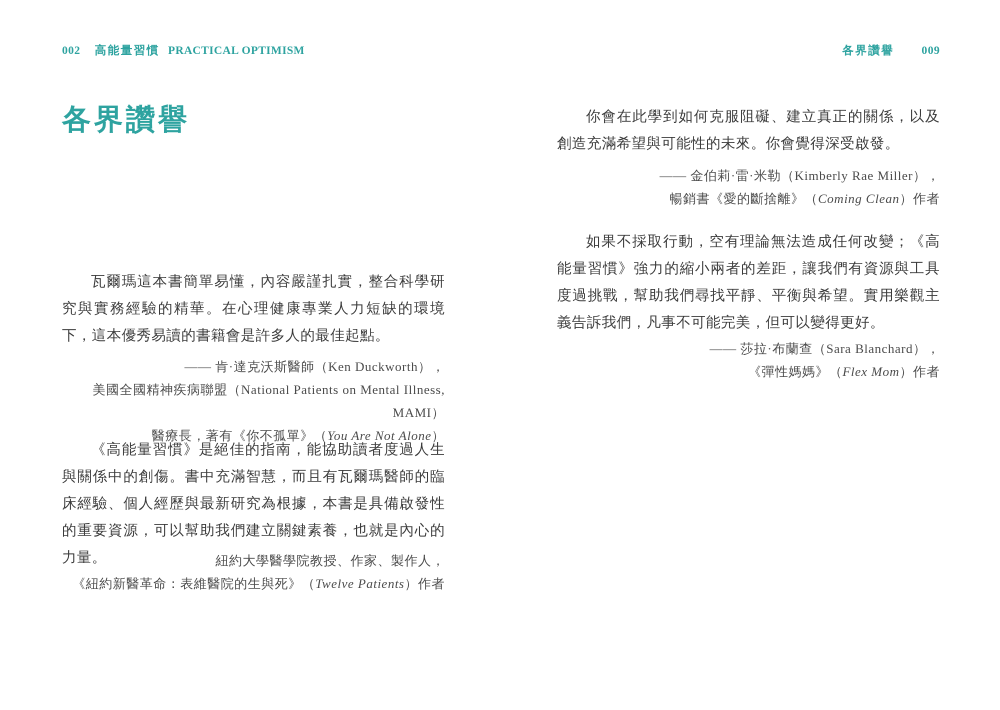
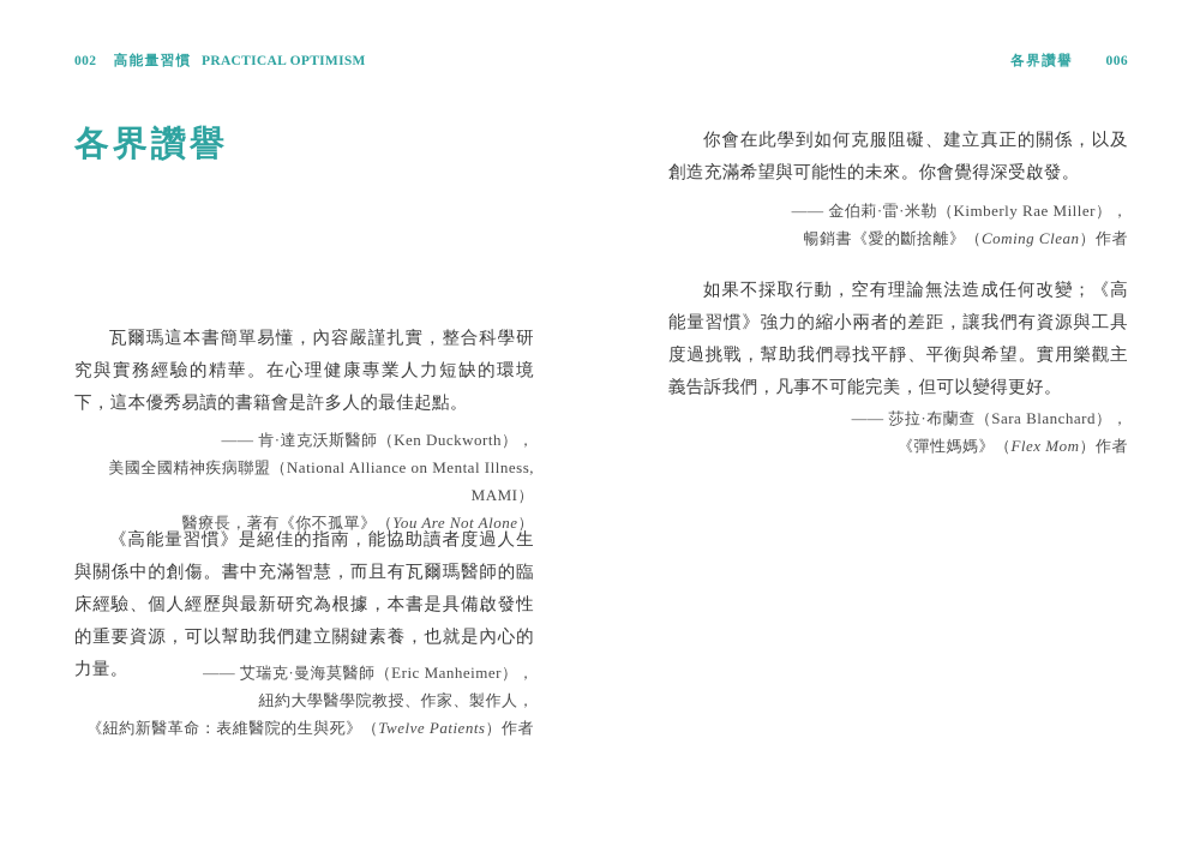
  002 高能量習慣 PRACTICAL OPTIMISM
- 各界讚譽 009
+ 各界讚譽 006
  各界讚譽
  瓦爾瑪這本書簡單易懂，內容嚴謹扎實，整合科學研究與實務經驗的精華。在心理健康專業人力短缺的環境下，這本優秀易讀的書籍會是許多人的最佳起點。
  —— 肯·達克沃斯醫師（Ken Duckworth），
- 美國全國精神疾病聯盟（National Patients on Mental Illness, MAMI）
+ 美國全國精神疾病聯盟（National Alliance on Mental Illness, MAMI）
  醫療長，著有《你不孤單》（You Are Not Alone）
  《高能量習慣》是絕佳的指南，能協助讀者度過人生與關係中的創傷。書中充滿智慧，而且有瓦爾瑪醫師的臨床經驗、個人經歷與最新研究為根據，本書是具備啟發性的重要資源，可以幫助我們建立關鍵素養，也就是內心的力量。
+ —— 艾瑞克·曼海莫醫師（Eric Manheimer），
  紐約大學醫學院教授、作家、製作人，
  《紐約新醫革命：表維醫院的生與死》（Twelve Patients）作者
  你會在此學到如何克服阻礙、建立真正的關係，以及創造充滿希望與可能性的未來。你會覺得深受啟發。
  —— 金伯莉·雷·米勒（Kimberly Rae Miller），
  暢銷書《愛的斷捨離》（Coming Clean）作者
  如果不採取行動，空有理論無法造成任何改變；《高能量習慣》強力的縮小兩者的差距，讓我們有資源與工具度過挑戰，幫助我們尋找平靜、平衡與希望。實用樂觀主義告訴我們，凡事不可能完美，但可以變得更好。
  —— 莎拉·布蘭查（Sara Blanchard），
  《彈性媽媽》（Flex Mom）作者
